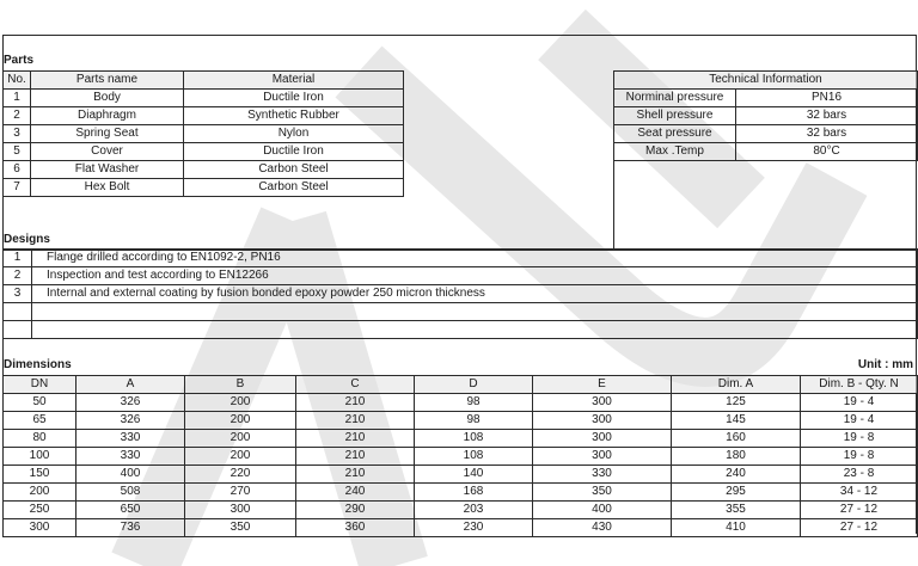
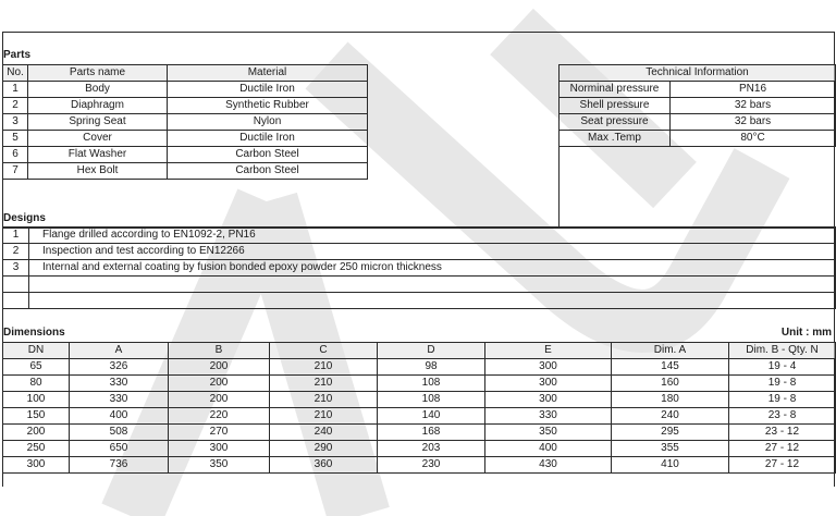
  Parts
  No.	Parts name	Material
  1	Body	Ductile Iron
  2	Diaphragm	Synthetic Rubber
  3	Spring Seat	Nylon
  5	Cover	Ductile Iron
  6	Flat Washer	Carbon Steel
  7	Hex Bolt	Carbon Steel
  Technical Information
  Norminal pressure	PN16
  Shell pressure	32 bars
  Seat pressure	32 bars
  Max .Temp	80°C
  Designs
  1	Flange drilled according to EN1092-2, PN16
  2	Inspection and test according to EN12266
  3	Internal and external coating by fusion bonded epoxy powder 250 micron thickness
  Dimensions
  Unit : mm
  DN	A	B	C	D	E	Dim. A	Dim. B - Qty. N
- 50	326	200	210	98	300	125	19 - 4
  65	326	200	210	98	300	145	19 - 4
  80	330	200	210	108	300	160	19 - 8
  100	330	200	210	108	300	180	19 - 8
  150	400	220	210	140	330	240	23 - 8
- 200	508	270	240	168	350	295	34 - 12
+ 200	508	270	240	168	350	295	23 - 12
  250	650	300	290	203	400	355	27 - 12
  300	736	350	360	230	430	410	27 - 12
